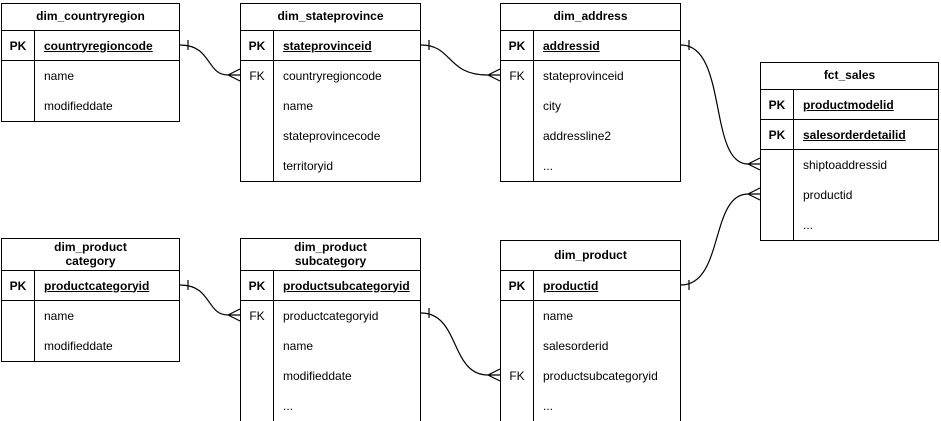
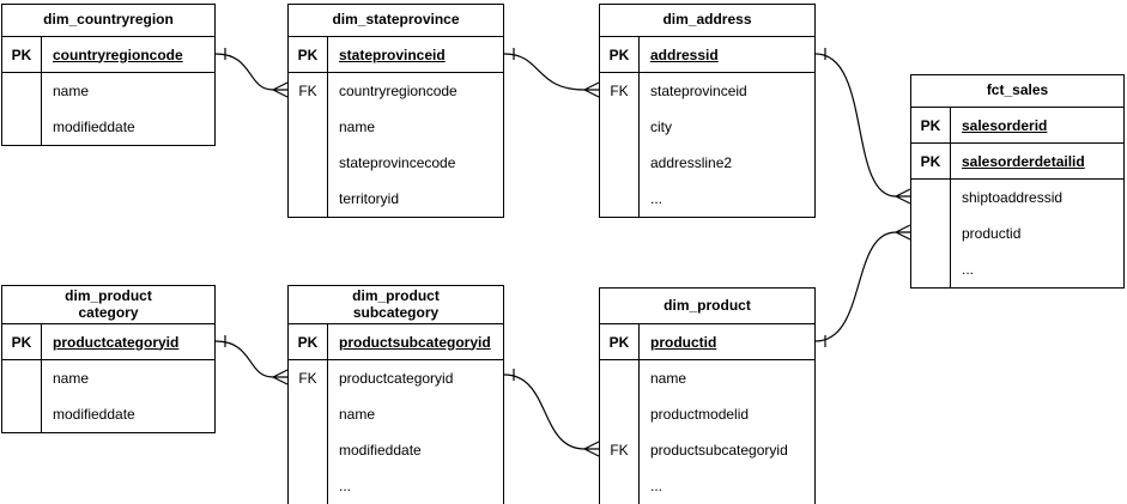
  dim_countryregion
  PK
  countryregioncode
  name
  modifieddate
  dim_stateprovince
  PK
  stateprovinceid
  FK
  countryregioncode
  name
  stateprovincecode
  territoryid
  dim_address
  PK
  addressid
  FK
  stateprovinceid
  city
  addressline2
  ...
  fct_sales
  PK
- productmodelid
+ salesorderid
  PK
  salesorderdetailid
  shiptoaddressid
  productid
  ...
  dim_product
  category
  PK
  productcategoryid
  name
  modifieddate
  dim_product
  subcategory
  PK
  productsubcategoryid
  FK
  productcategoryid
  name
  modifieddate
  ...
  dim_product
  PK
  productid
  name
- salesorderid
+ productmodelid
  FK
  productsubcategoryid
  ...
